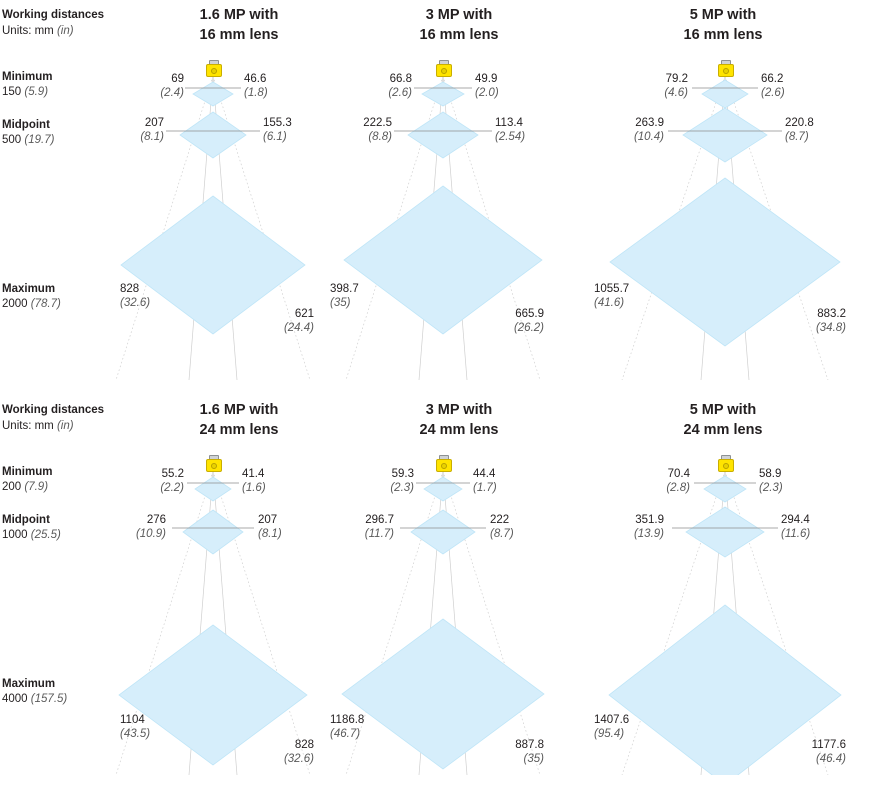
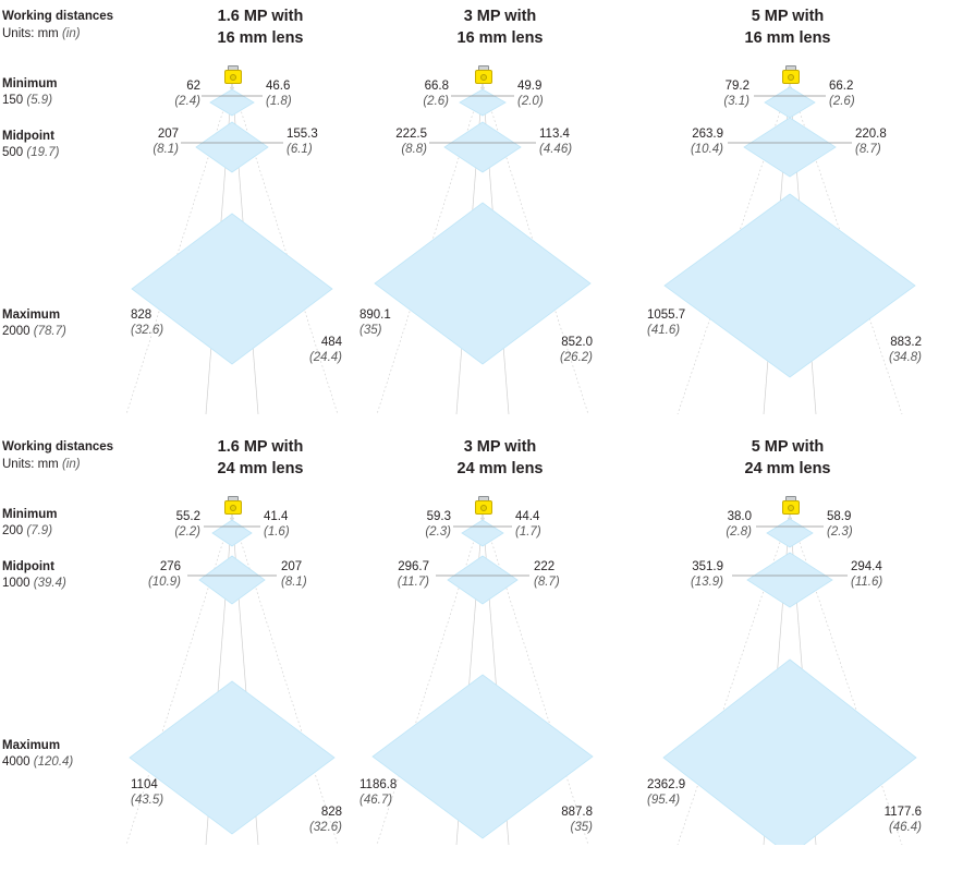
  Working distances
  Units: mm (in)
  Minimum
  150 (5.9)
  Midpoint
  500 (19.7)
  Maximum
  2000 (78.7)
  1.6 MP with
  16 mm lens
- 69
+ 62
  (2.4)
  46.6
  (1.8)
  207
  (8.1)
  155.3
  (6.1)
  828
  (32.6)
- 621
+ 484
  (24.4)
  3 MP with
  16 mm lens
  66.8
  (2.6)
  49.9
  (2.0)
  222.5
  (8.8)
  113.4
- (2.54)
+ (4.46)
- 398.7
+ 890.1
  (35)
- 665.9
+ 852.0
  (26.2)
  5 MP with
  16 mm lens
  79.2
- (4.6)
+ (3.1)
  66.2
  (2.6)
  263.9
  (10.4)
  220.8
  (8.7)
  1055.7
  (41.6)
  883.2
  (34.8)
  Working distances
  Units: mm (in)
  Minimum
  200 (7.9)
  Midpoint
- 1000 (25.5)
+ 1000 (39.4)
  Maximum
- 4000 (157.5)
+ 4000 (120.4)
  1.6 MP with
  24 mm lens
  55.2
  (2.2)
  41.4
  (1.6)
  276
  (10.9)
  207
  (8.1)
  1104
  (43.5)
  828
  (32.6)
  3 MP with
  24 mm lens
  59.3
  (2.3)
  44.4
  (1.7)
  296.7
  (11.7)
  222
  (8.7)
  1186.8
  (46.7)
  887.8
  (35)
  5 MP with
  24 mm lens
- 70.4
+ 38.0
  (2.8)
  58.9
  (2.3)
  351.9
  (13.9)
  294.4
  (11.6)
- 1407.6
+ 2362.9
  (95.4)
  1177.6
  (46.4)
